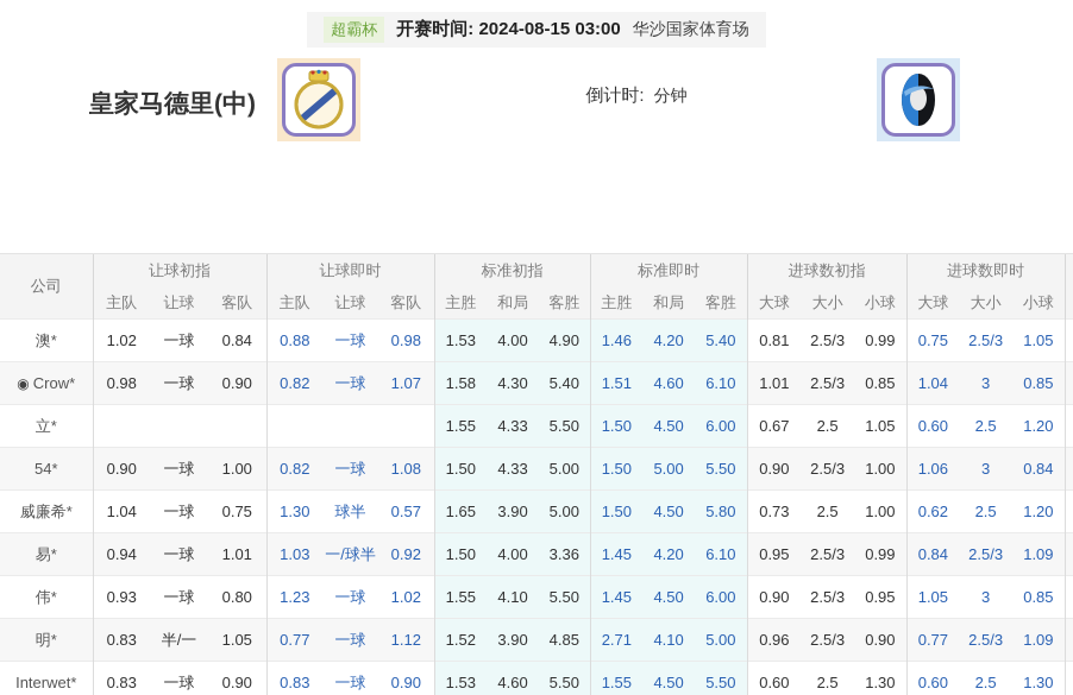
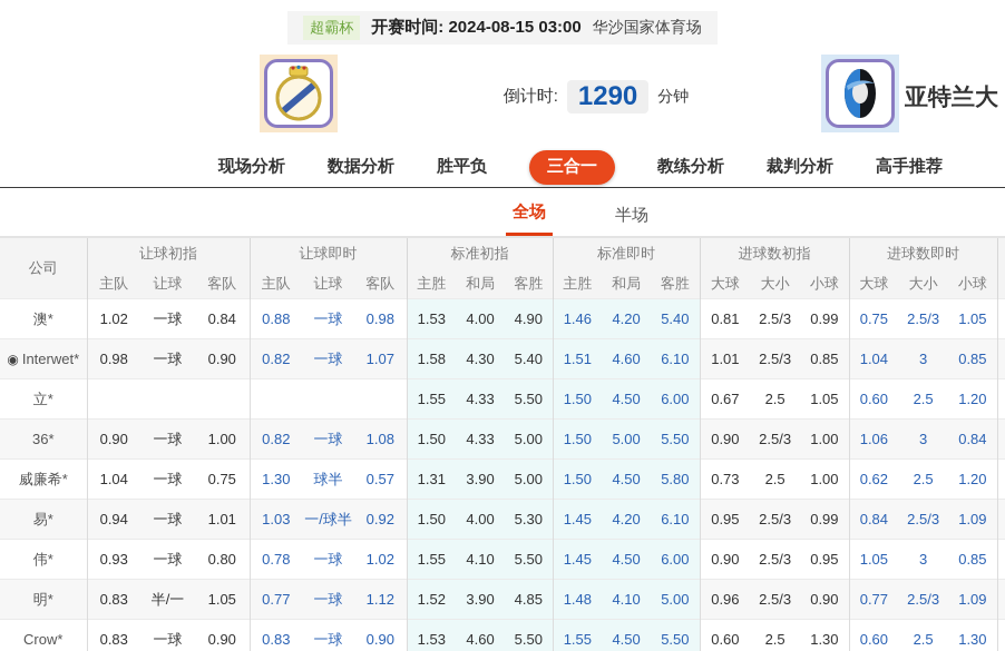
  超霸杯
  开赛时间: 2024-08-15 03:00
  华沙国家体育场
- 皇家马德里(中)
  倒计时:
+ 1290
  分钟
+ 亚特兰大
+ 现场分析
+ 数据分析
+ 胜平负
+ 三合一
+ 教练分析
+ 裁判分析
+ 高手推荐
+ 全场
+ 半场
  公司	让球初指	让球即时	标准初指	标准即时	进球数初指	进球数即时
  主队	让球	客队	主队	让球	客队	主胜	和局	客胜	主胜	和局	客胜	大球	大小	小球	大球	大小	小球
  澳*	1.02	一球	0.84	0.88	一球	0.98	1.53	4.00	4.90	1.46	4.20	5.40	0.81	2.5/3	0.99	0.75	2.5/3	1.05
- ◉ Crow*	0.98	一球	0.90	0.82	一球	1.07	1.58	4.30	5.40	1.51	4.60	6.10	1.01	2.5/3	0.85	1.04	3	0.85
+ ◉ Interwet*	0.98	一球	0.90	0.82	一球	1.07	1.58	4.30	5.40	1.51	4.60	6.10	1.01	2.5/3	0.85	1.04	3	0.85
  立*							1.55	4.33	5.50	1.50	4.50	6.00	0.67	2.5	1.05	0.60	2.5	1.20
- 54*	0.90	一球	1.00	0.82	一球	1.08	1.50	4.33	5.00	1.50	5.00	5.50	0.90	2.5/3	1.00	1.06	3	0.84
+ 36*	0.90	一球	1.00	0.82	一球	1.08	1.50	4.33	5.00	1.50	5.00	5.50	0.90	2.5/3	1.00	1.06	3	0.84
- 威廉希*	1.04	一球	0.75	1.30	球半	0.57	1.65	3.90	5.00	1.50	4.50	5.80	0.73	2.5	1.00	0.62	2.5	1.20
+ 威廉希*	1.04	一球	0.75	1.30	球半	0.57	1.31	3.90	5.00	1.50	4.50	5.80	0.73	2.5	1.00	0.62	2.5	1.20
- 易*	0.94	一球	1.01	1.03	一/球半	0.92	1.50	4.00	3.36	1.45	4.20	6.10	0.95	2.5/3	0.99	0.84	2.5/3	1.09
+ 易*	0.94	一球	1.01	1.03	一/球半	0.92	1.50	4.00	5.30	1.45	4.20	6.10	0.95	2.5/3	0.99	0.84	2.5/3	1.09
- 伟*	0.93	一球	0.80	1.23	一球	1.02	1.55	4.10	5.50	1.45	4.50	6.00	0.90	2.5/3	0.95	1.05	3	0.85
+ 伟*	0.93	一球	0.80	0.78	一球	1.02	1.55	4.10	5.50	1.45	4.50	6.00	0.90	2.5/3	0.95	1.05	3	0.85
- 明*	0.83	半/一	1.05	0.77	一球	1.12	1.52	3.90	4.85	2.71	4.10	5.00	0.96	2.5/3	0.90	0.77	2.5/3	1.09
+ 明*	0.83	半/一	1.05	0.77	一球	1.12	1.52	3.90	4.85	1.48	4.10	5.00	0.96	2.5/3	0.90	0.77	2.5/3	1.09
- Interwet*	0.83	一球	0.90	0.83	一球	0.90	1.53	4.60	5.50	1.55	4.50	5.50	0.60	2.5	1.30	0.60	2.5	1.30
+ Crow*	0.83	一球	0.90	0.83	一球	0.90	1.53	4.60	5.50	1.55	4.50	5.50	0.60	2.5	1.30	0.60	2.5	1.30
